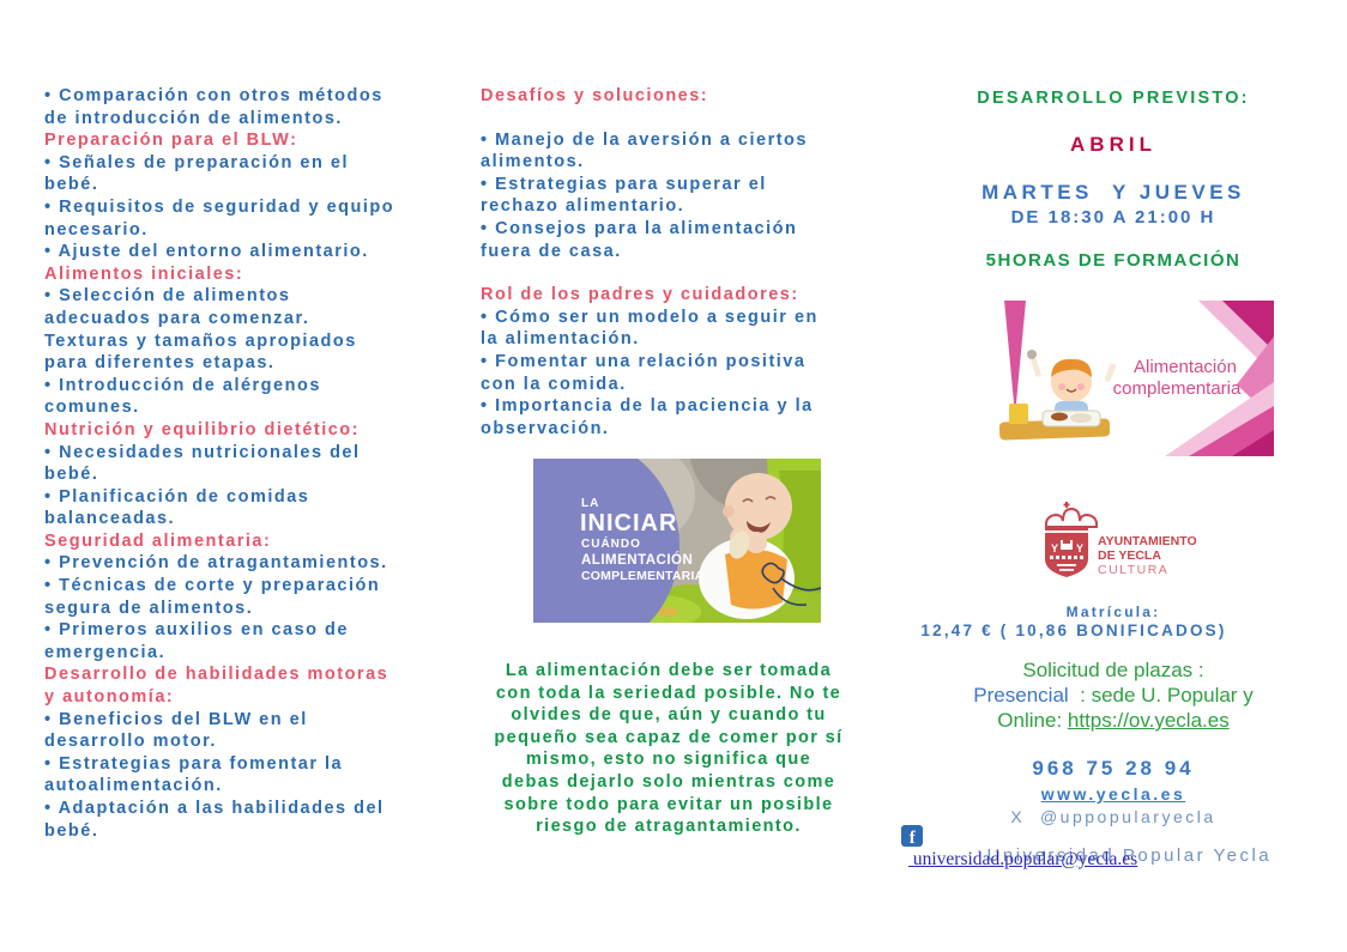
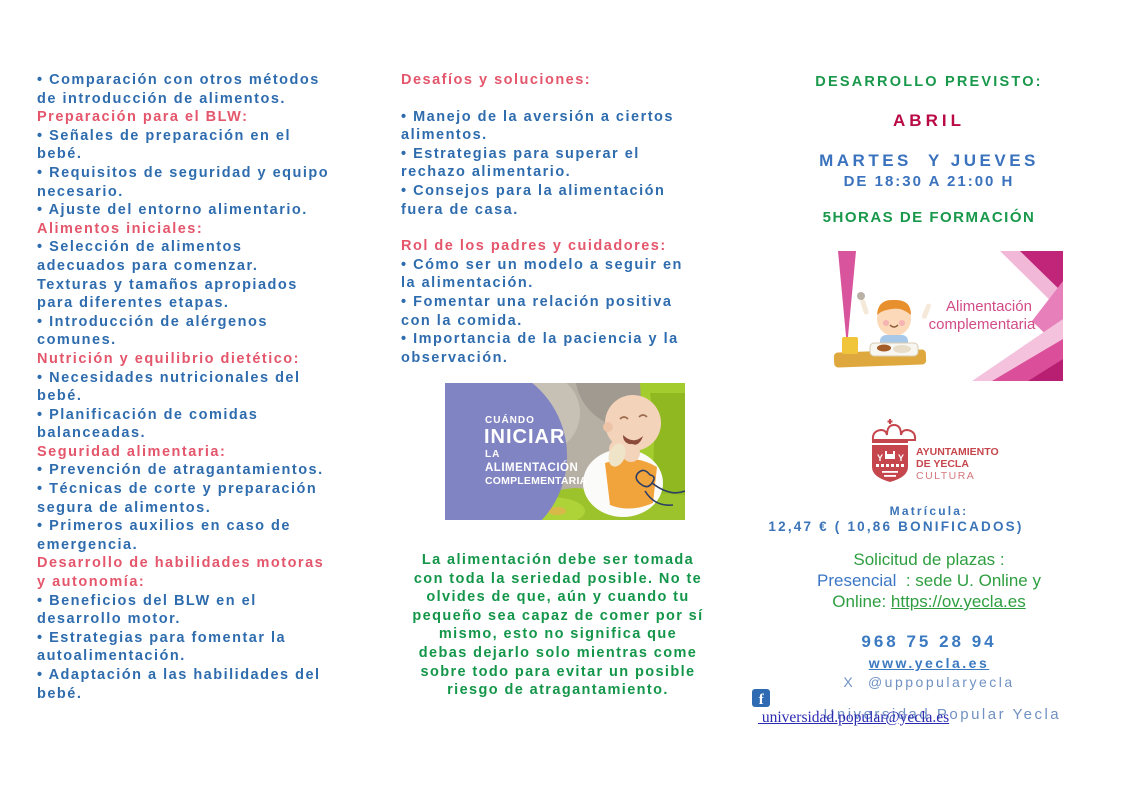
  • Comparación con otros métodos
  de introducción de alimentos.
  Preparación para el BLW:
  • Señales de preparación en el
  bebé.
  • Requisitos de seguridad y equipo
  necesario.
  • Ajuste del entorno alimentario.
  Alimentos iniciales:
  • Selección de alimentos
  adecuados para comenzar.
  Texturas y tamaños apropiados
  para diferentes etapas.
  • Introducción de alérgenos
  comunes.
  Nutrición y equilibrio dietético:
  • Necesidades nutricionales del
  bebé.
  • Planificación de comidas
  balanceadas.
  Seguridad alimentaria:
  • Prevención de atragantamientos.
  • Técnicas de corte y preparación
  segura de alimentos.
  • Primeros auxilios en caso de
  emergencia.
  Desarrollo de habilidades motoras
  y autonomía:
  • Beneficios del BLW en el
  desarrollo motor.
  • Estrategias para fomentar la
  autoalimentación.
  • Adaptación a las habilidades del
  bebé.
  Desafíos y soluciones:
  • Manejo de la aversión a ciertos
  alimentos.
  • Estrategias para superar el
  rechazo alimentario.
  • Consejos para la alimentación
  fuera de casa.
  Rol de los padres y cuidadores:
  • Cómo ser un modelo a seguir en
  la alimentación.
  • Fomentar una relación positiva
  con la comida.
  • Importancia de la paciencia y la
  observación.
- LA
+ CUÁNDO
  INICIAR
- CUÁNDO
+ LA
  ALIMENTACIÓN
  COMPLEMENTARIA
  La alimentación debe ser tomada
  con toda la seriedad posible. No te
  olvides de que, aún y cuando tu
  pequeño sea capaz de comer por sí
  mismo, esto no significa que
  debas dejarlo solo mientras come
  sobre todo para evitar un posible
  riesgo de atragantamiento.
  DESARROLLO PREVISTO:
  ABRIL
  MARTES Y JUEVES
  DE 18:30 A 21:00 H
  5HORAS DE FORMACIÓN
  Alimentación
  complementaria
  Y
  Y
  AYUNTAMIENTO
  DE YECLA
  CULTURA
  Matrícula:
  12,47 € ( 10,86 BONIFICADOS)
  Solicitud de plazas :
- Presencial : sede U. Popular y
+ Presencial : sede U. Online y
  Online: https://ov.yecla.es
  968 75 28 94
  www.yecla.es
  X @uppopularyecla
  f
  Universidad Popular Yecla
  universidad.popular@yecla.es
